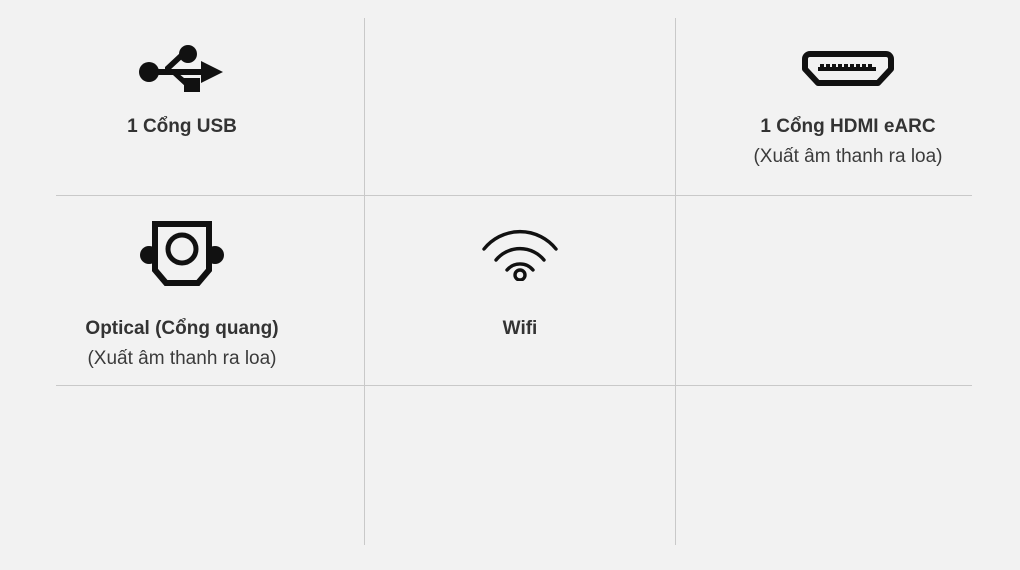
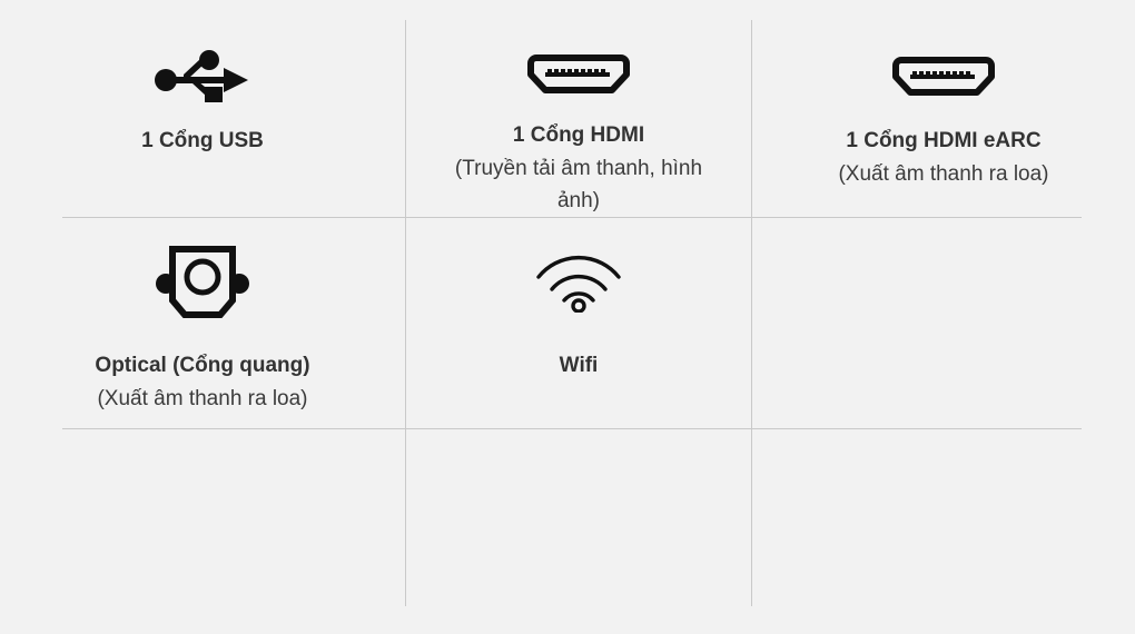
  1 Cổng USB
+ 1 Cổng HDMI
+ (Truyền tải âm thanh, hình ảnh)
  1 Cổng HDMI eARC
  (Xuất âm thanh ra loa)
  Optical (Cổng quang)
  (Xuất âm thanh ra loa)
  Wifi
